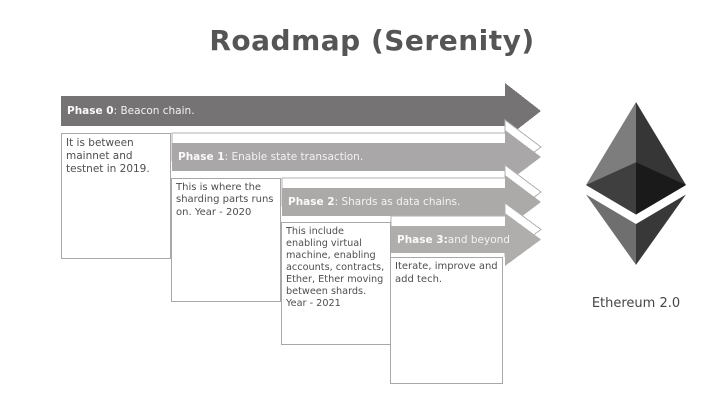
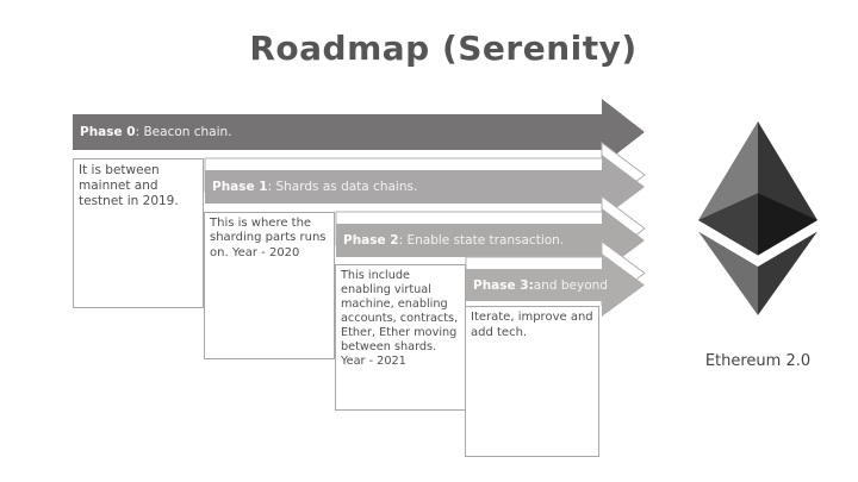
  Roadmap (Serenity)
  Phase 0
  : Beacon chain.
  Phase 1
- : Enable state transaction.
+ : Shards as data chains.
  Phase 2
- : Shards as data chains.
+ : Enable state transaction.
  Phase 3:
  and beyond
  It is between mainnet and testnet in 2019.
  This is where the sharding parts runs on. Year - 2020
  This include enabling virtual machine, enabling accounts, contracts, Ether, Ether moving between shards. Year - 2021
  Iterate, improve and add tech.
  Ethereum 2.0
